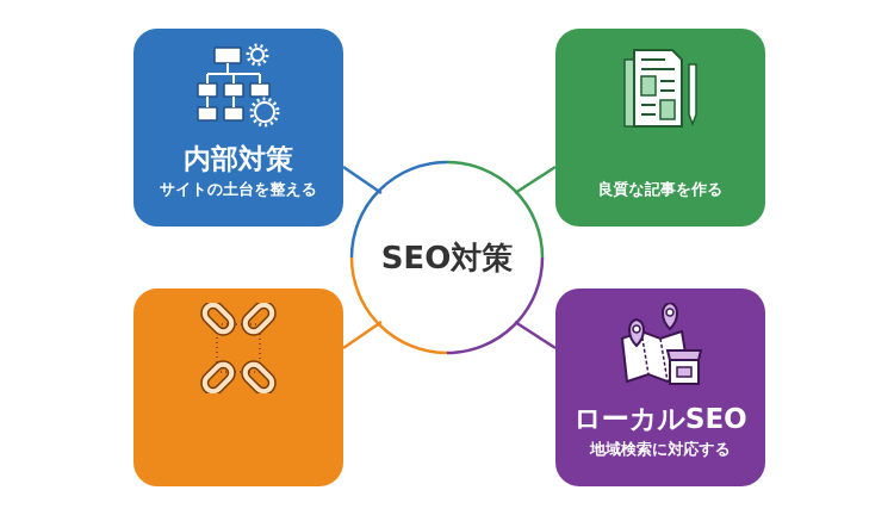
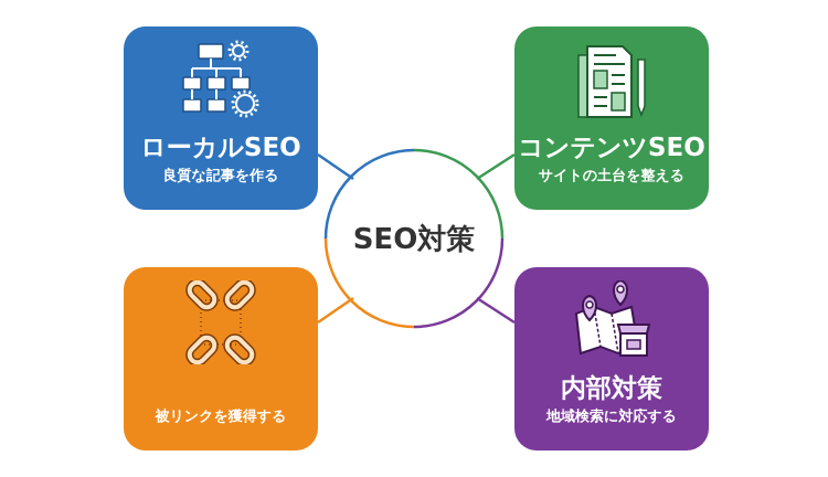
  SEO対策
- 内部対策
+ ローカルSEO
- サイトの土台を整える
+ 良質な記事を作る
+ コンテンツSEO
- 良質な記事を作る
+ サイトの土台を整える
+ 被リンクを獲得する
- ローカルSEO
+ 内部対策
  地域検索に対応する
